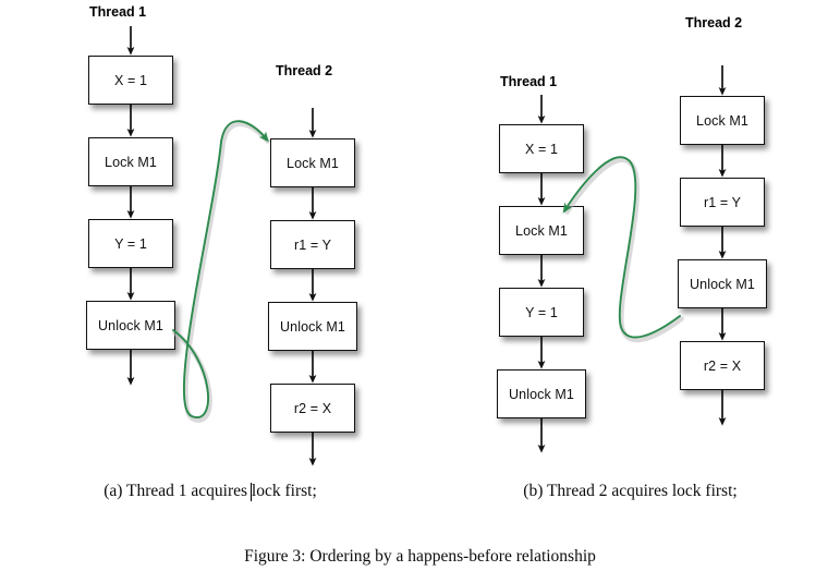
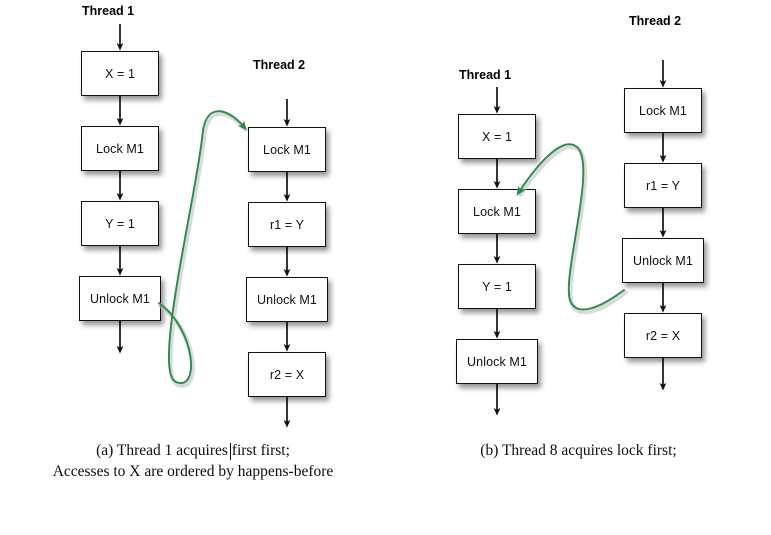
  Thread 1
  Thread 2
  X = 1
  Lock M1
  Y = 1
  Unlock M1
  Lock M1
  r1 = Y
  Unlock M1
  r2 = X
- (a) Thread 1 acquires lock first;
+ (a) Thread 1 acquires first first;
+ Accesses to X are ordered by happens-before
  Thread 1
  Thread 2
  X = 1
  Lock M1
  Y = 1
  Unlock M1
  Lock M1
  r1 = Y
  Unlock M1
  r2 = X
- (b) Thread 2 acquires lock first;
+ (b) Thread 8 acquires lock first;
- Figure 3: Ordering by a happens-before relationship
